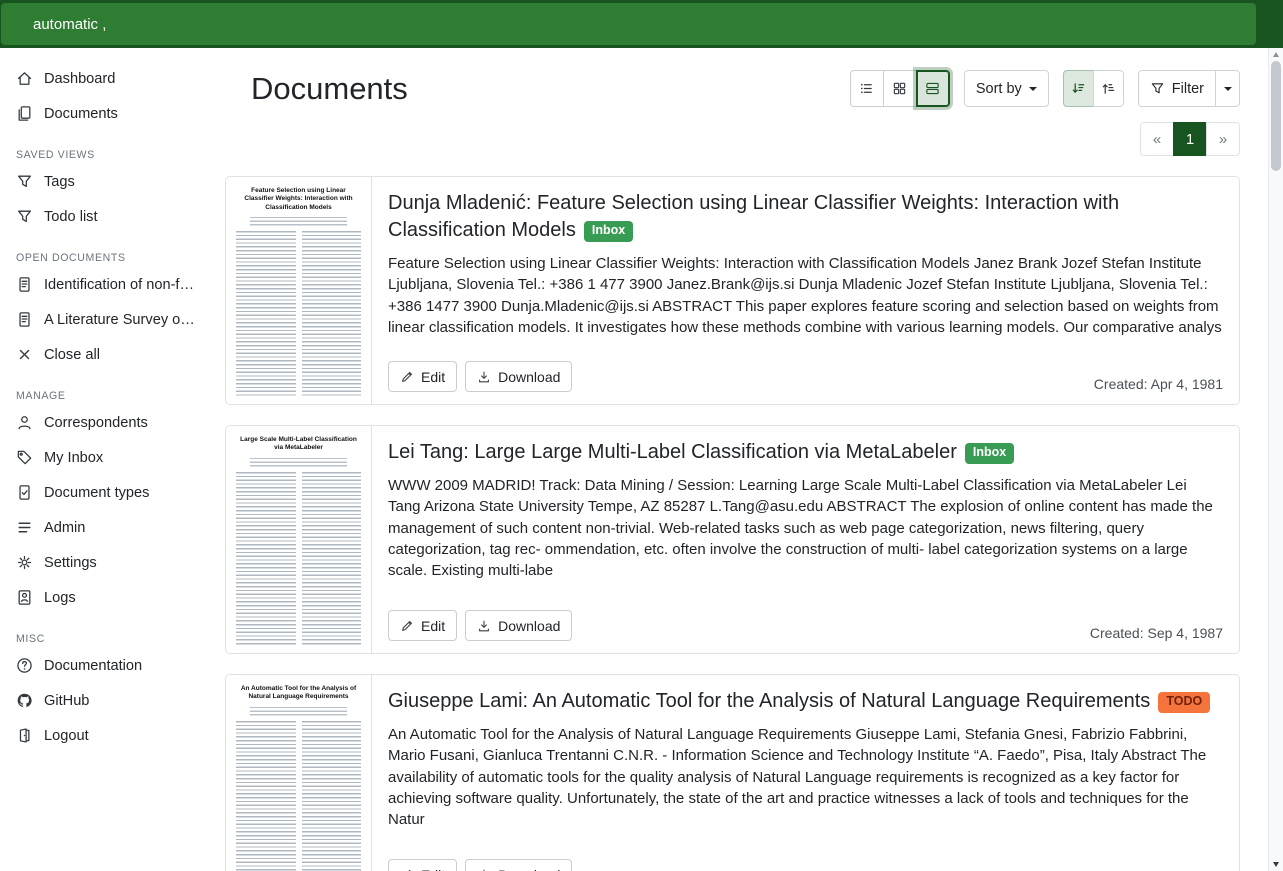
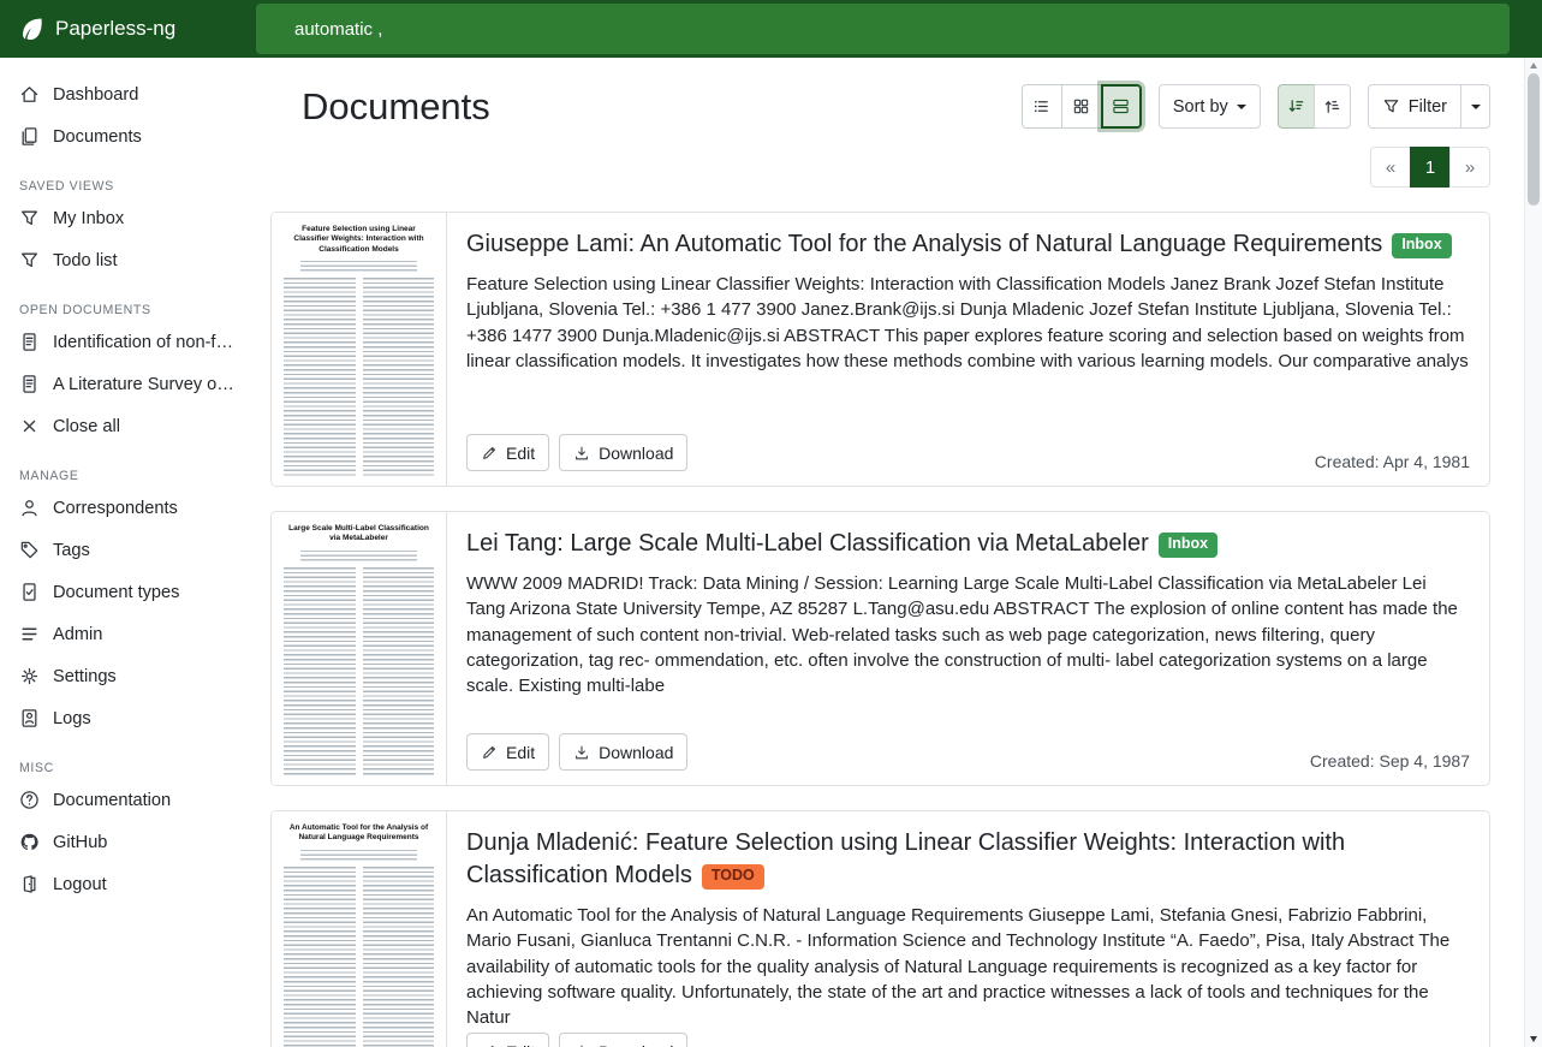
+ Paperless-ng
  automatic ,
  Dashboard
  Documents
  SAVED VIEWS
- Tags
+ My Inbox
  Todo list
  OPEN DOCUMENTS
  Identification of non-fu..
  A Literature Survey on .
  Close all
  MANAGE
  Correspondents
- My Inbox
+ Tags
  Document types
  Admin
  Settings
  Logs
  MISC
  Documentation
  GitHub
  Logout
  Documents
  Sort by
  Filter
  «
  1
  »
- Dunja Mladenić: Feature Selection using Linear Classifier Weights: Interaction with Classification Models Inbox
+ Giuseppe Lami: An Automatic Tool for the Analysis of Natural Language Requirements Inbox
  Feature Selection using Linear Classifier Weights: Interaction with Classification Models Janez Brank Jozef Stefan Institute Ljubljana, Slovenia Tel.: +386 1 477 3900 Janez.Brank@ijs.si Dunja Mladenic Jozef Stefan Institute Ljubljana, Slovenia Tel.: +386 1477 3900 Dunja.Mladenic@ijs.si ABSTRACT This paper explores feature scoring and selection based on weights from linear classification models. It investigates how these methods combine with various learning models. Our comparative analys
  Edit
  Download
  Created: Apr 4, 1981
- Lei Tang: Large Large Multi-Label Classification via MetaLabeler Inbox
+ Lei Tang: Large Scale Multi-Label Classification via MetaLabeler Inbox
  WWW 2009 MADRID! Track: Data Mining / Session: Learning Large Scale Multi-Label Classification via MetaLabeler Lei Tang Arizona State University Tempe, AZ 85287 L.Tang@asu.edu ABSTRACT The explosion of online content has made the management of such content non-trivial. Web-related tasks such as web page categorization, news filtering, query categorization, tag rec- ommendation, etc. often involve the construction of multi- label categorization systems on a large scale. Existing multi-labe
  Edit
  Download
  Created: Sep 4, 1987
- Giuseppe Lami: An Automatic Tool for the Analysis of Natural Language Requirements TODO
+ Dunja Mladenić: Feature Selection using Linear Classifier Weights: Interaction with Classification Models TODO
  An Automatic Tool for the Analysis of Natural Language Requirements Giuseppe Lami, Stefania Gnesi, Fabrizio Fabbrini, Mario Fusani, Gianluca Trentanni C.N.R. - Information Science and Technology Institute “A. Faedo”, Pisa, Italy Abstract The availability of automatic tools for the quality analysis of Natural Language requirements is recognized as a key factor for achieving software quality. Unfortunately, the state of the art and practice witnesses a lack of tools and techniques for the Natur
